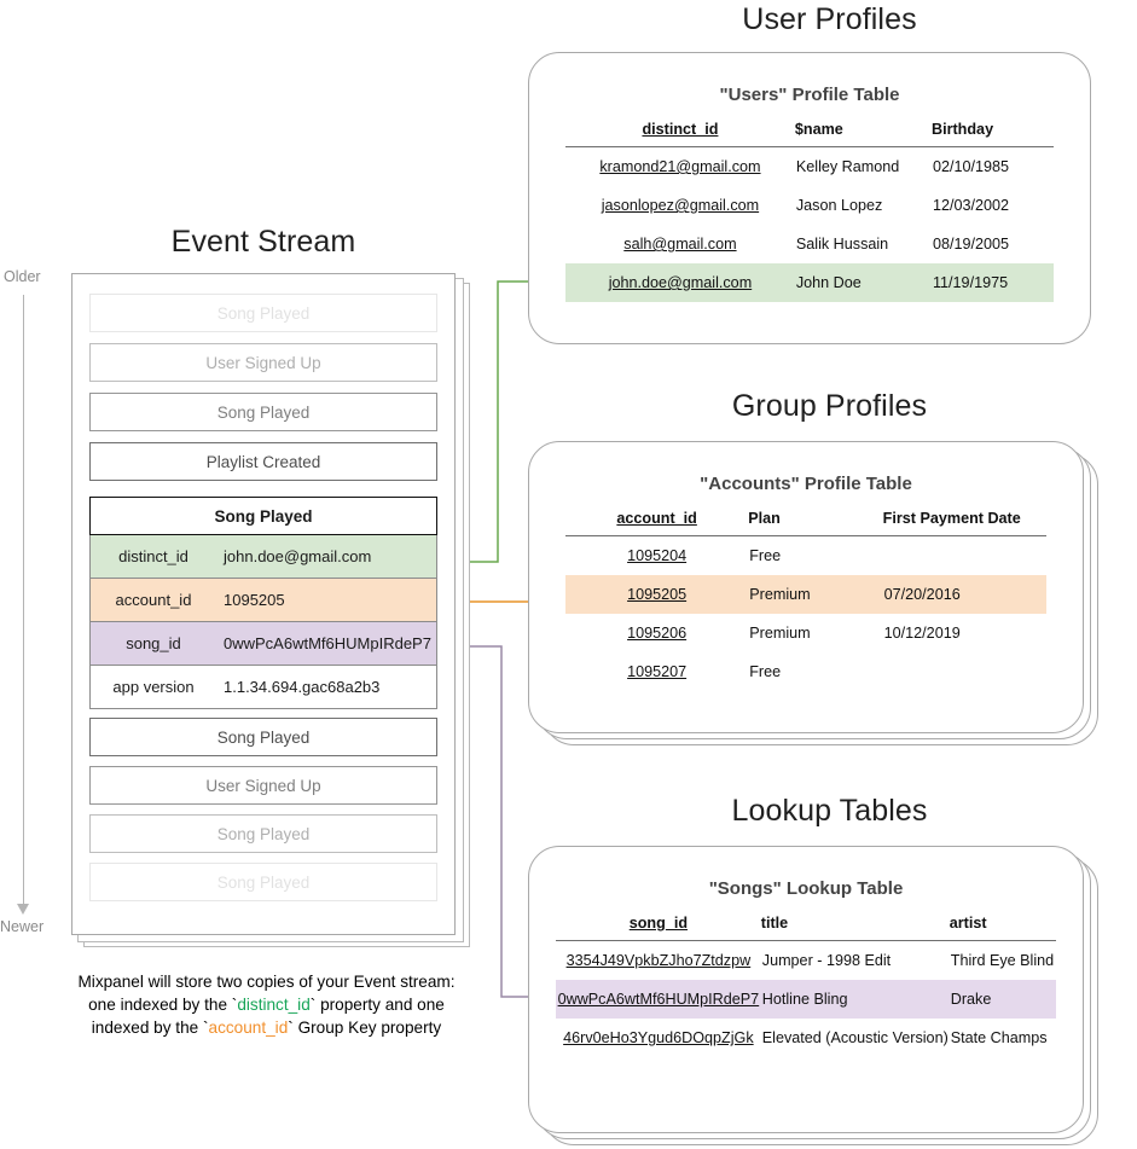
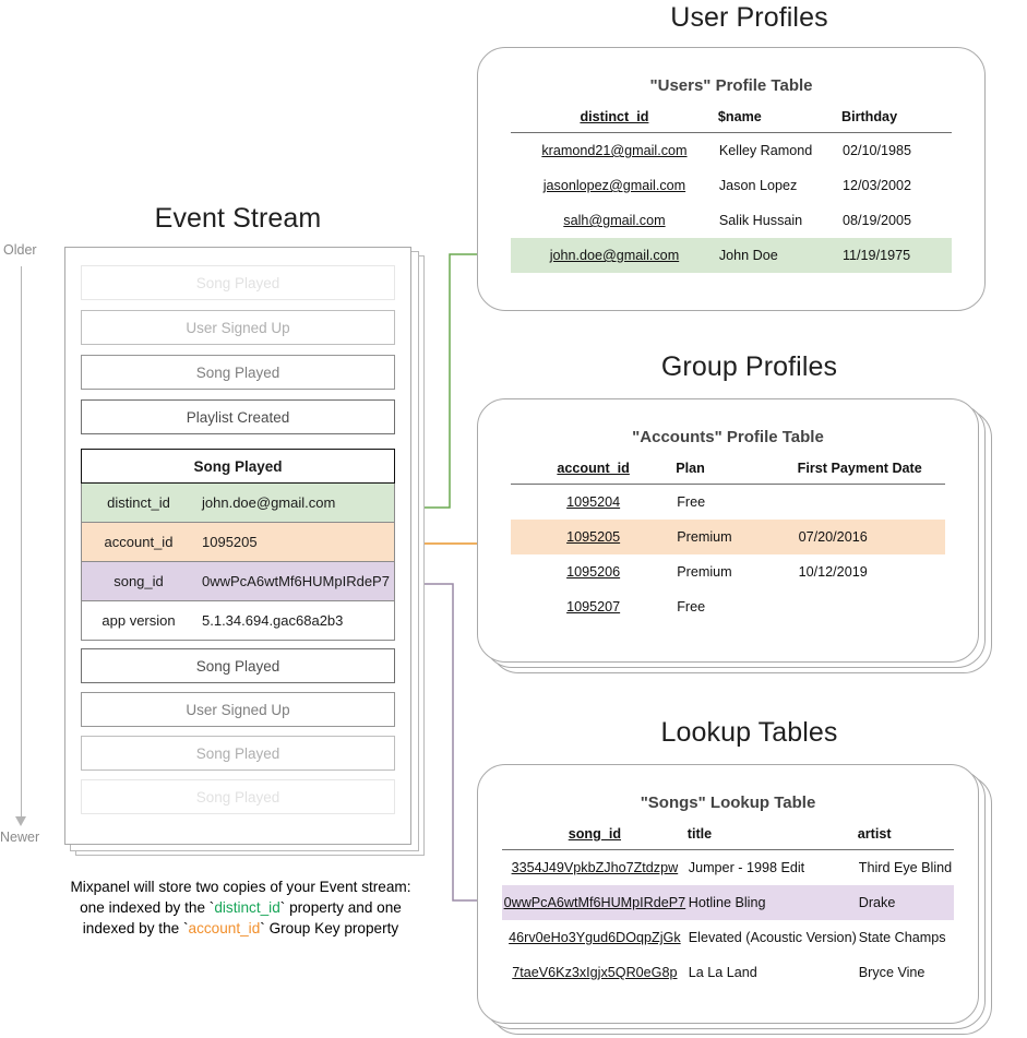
  Older
  Newer
  Event Stream
  Song Played
  User Signed Up
  Song Played
  Playlist Created
  Song Played
  distinct_id
  john.doe@gmail.com
  account_id
  1095205
  song_id
  0wwPcA6wtMf6HUMpIRdeP7
  app version
- 1.1.34.694.gac68a2b3
+ 5.1.34.694.gac68a2b3
  Song Played
  User Signed Up
  Song Played
  Song Played
  Mixpanel will store two copies of your Event stream:
  one indexed by the `distinct_id` property and one
  indexed by the `account_id` Group Key property
  User Profiles
  "Users" Profile Table
  distinct_id	$name	Birthday
  kramond21@gmail.com	Kelley Ramond	02/10/1985
  jasonlopez@gmail.com	Jason Lopez	12/03/2002
  salh@gmail.com	Salik Hussain	08/19/2005
  john.doe@gmail.com	John Doe	11/19/1975
  Group Profiles
  "Accounts" Profile Table
  account_id	Plan	First Payment Date
  1095204	Free
  1095205	Premium	07/20/2016
  1095206	Premium	10/12/2019
  1095207	Free
  Lookup Tables
  "Songs" Lookup Table
  song_id	title	artist
  3354J49VpkbZJho7Ztdzpw	Jumper - 1998 Edit	Third Eye Blind
  0wwPcA6wtMf6HUMpIRdeP7	Hotline Bling	Drake
  46rv0eHo3Ygud6DOqpZjGk	Elevated (Acoustic Version)	State Champs
+ 7taeV6Kz3xIgjx5QR0eG8p	La La Land	Bryce Vine
